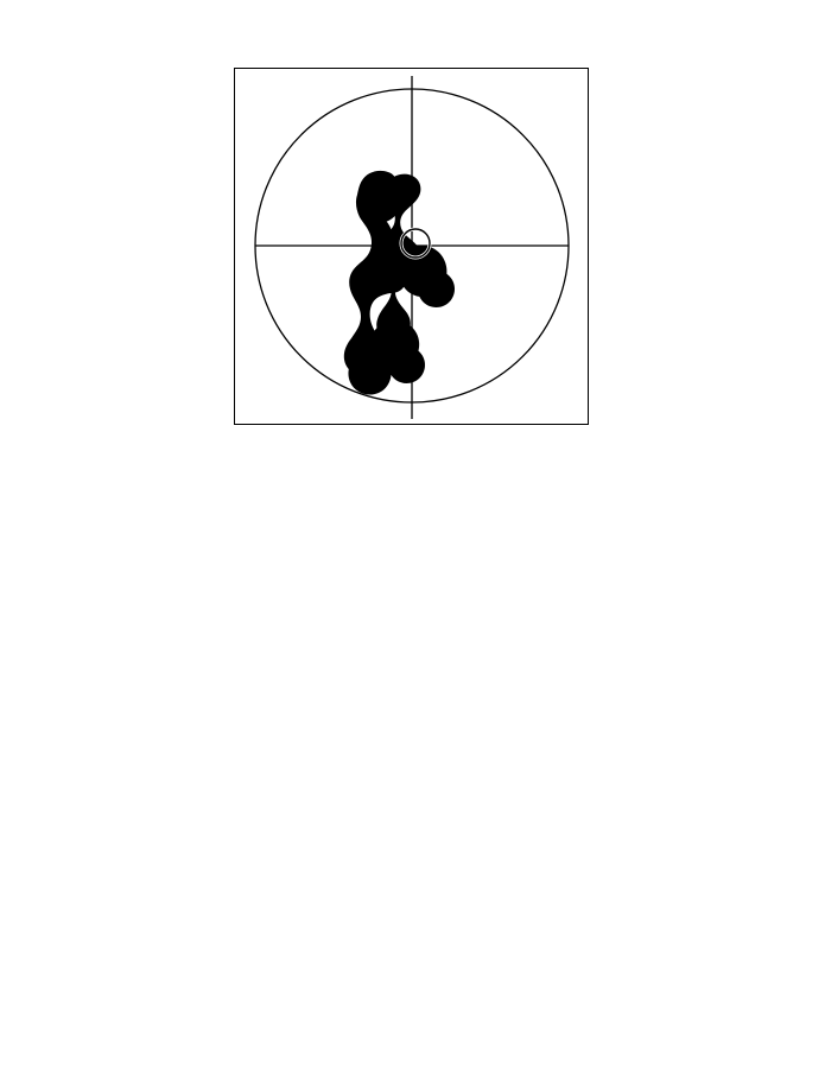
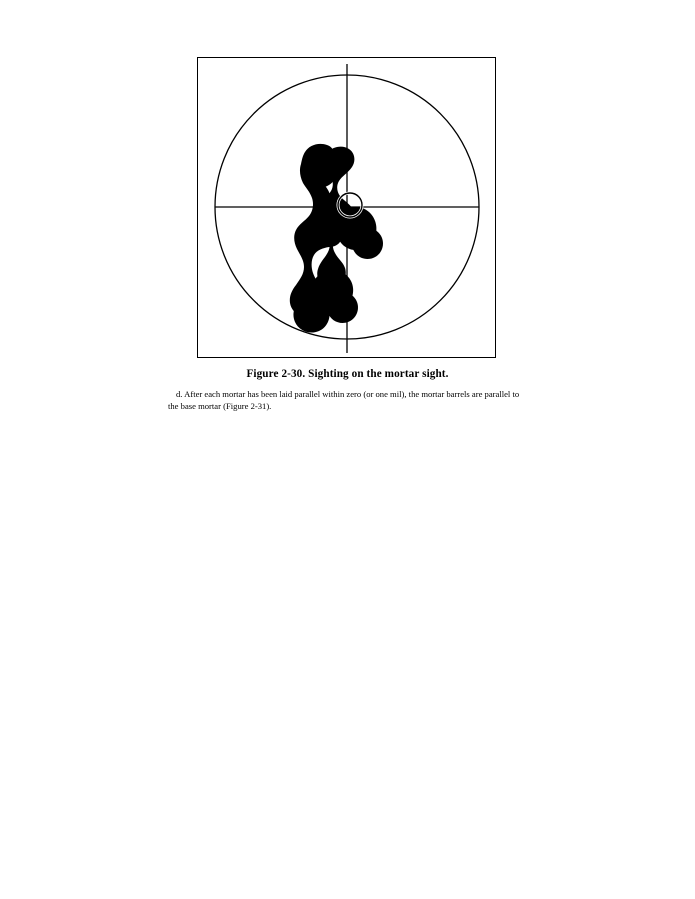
+ Figure 2-30. Sighting on the mortar sight.
+ d. After each mortar has been laid parallel within zero (or one mil), the mortar barrels are parallel to the base mortar (Figure 2-31).
